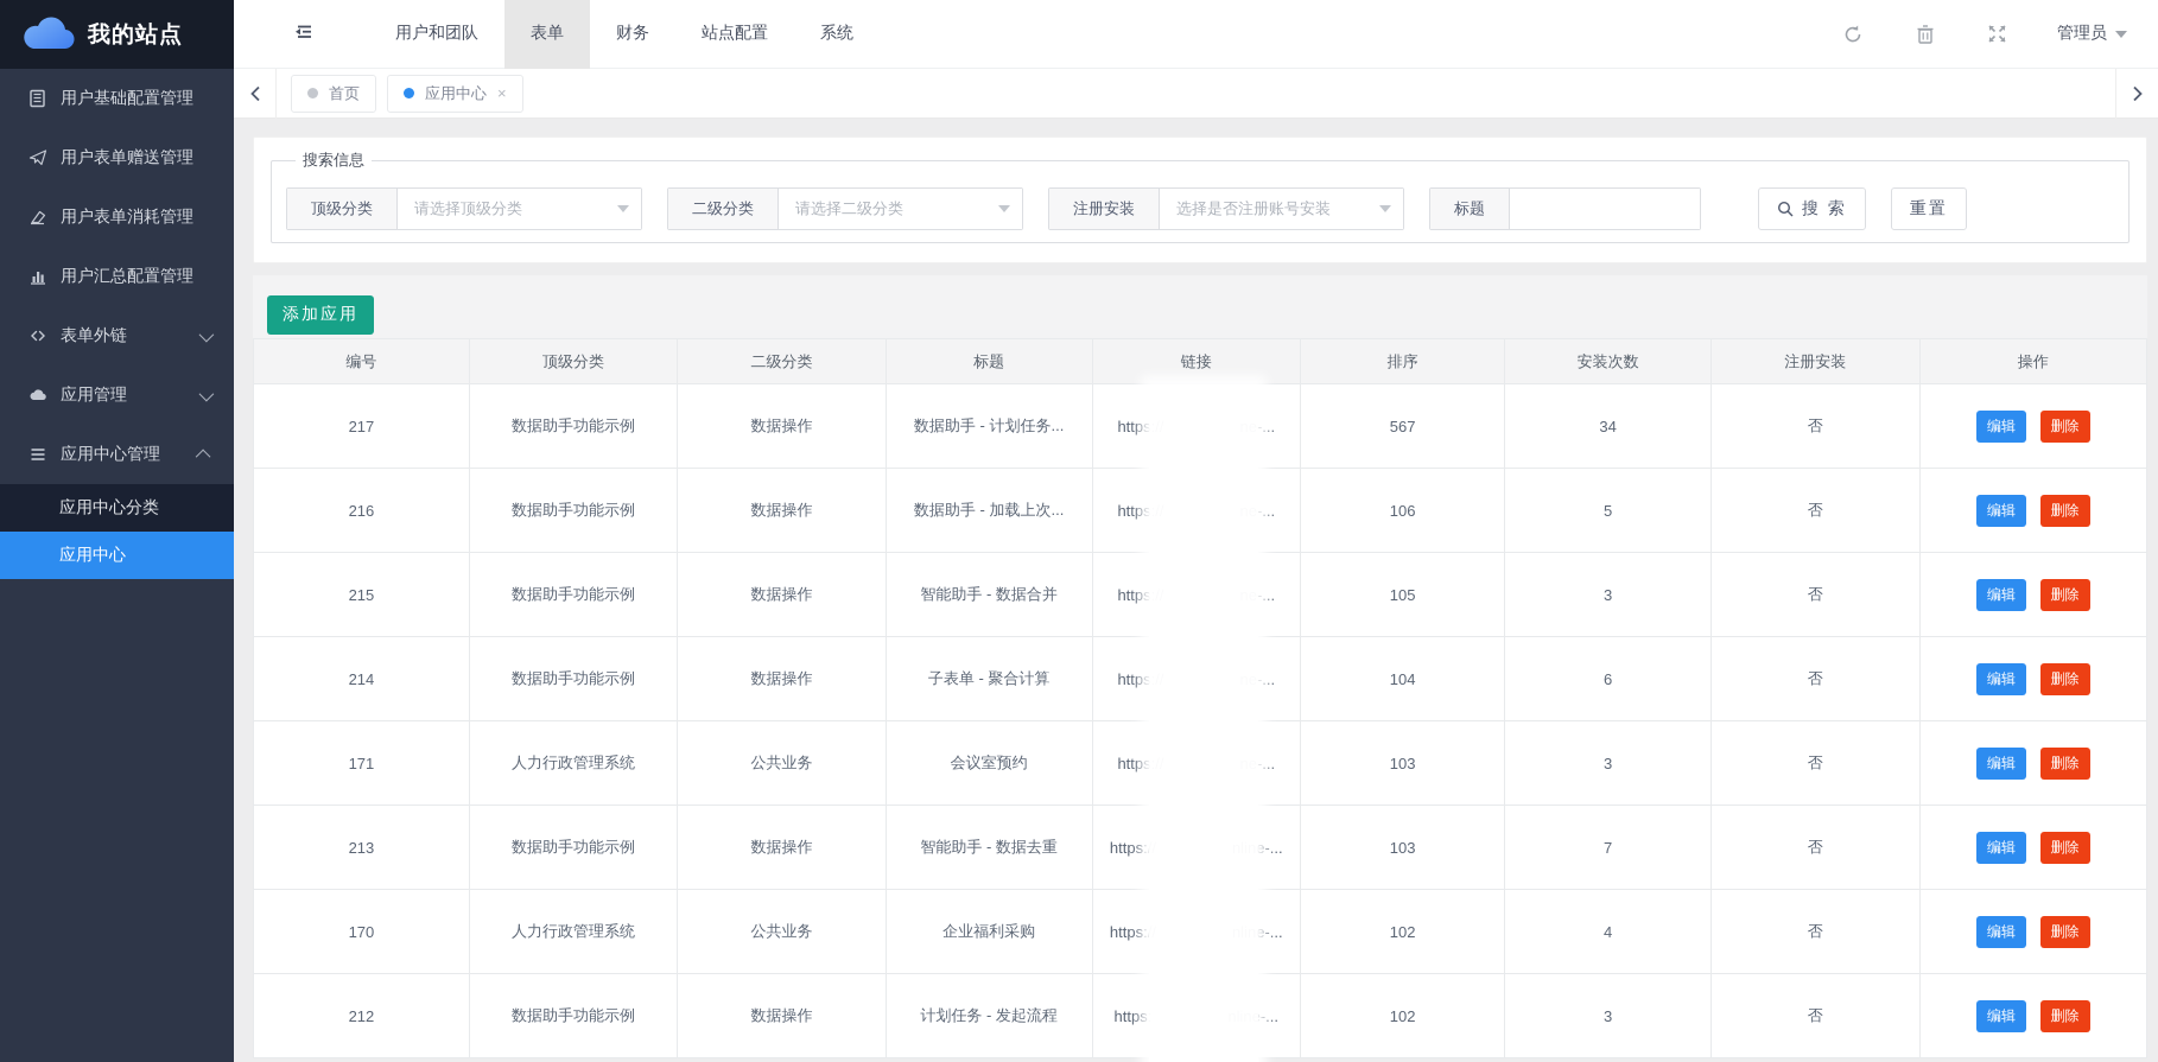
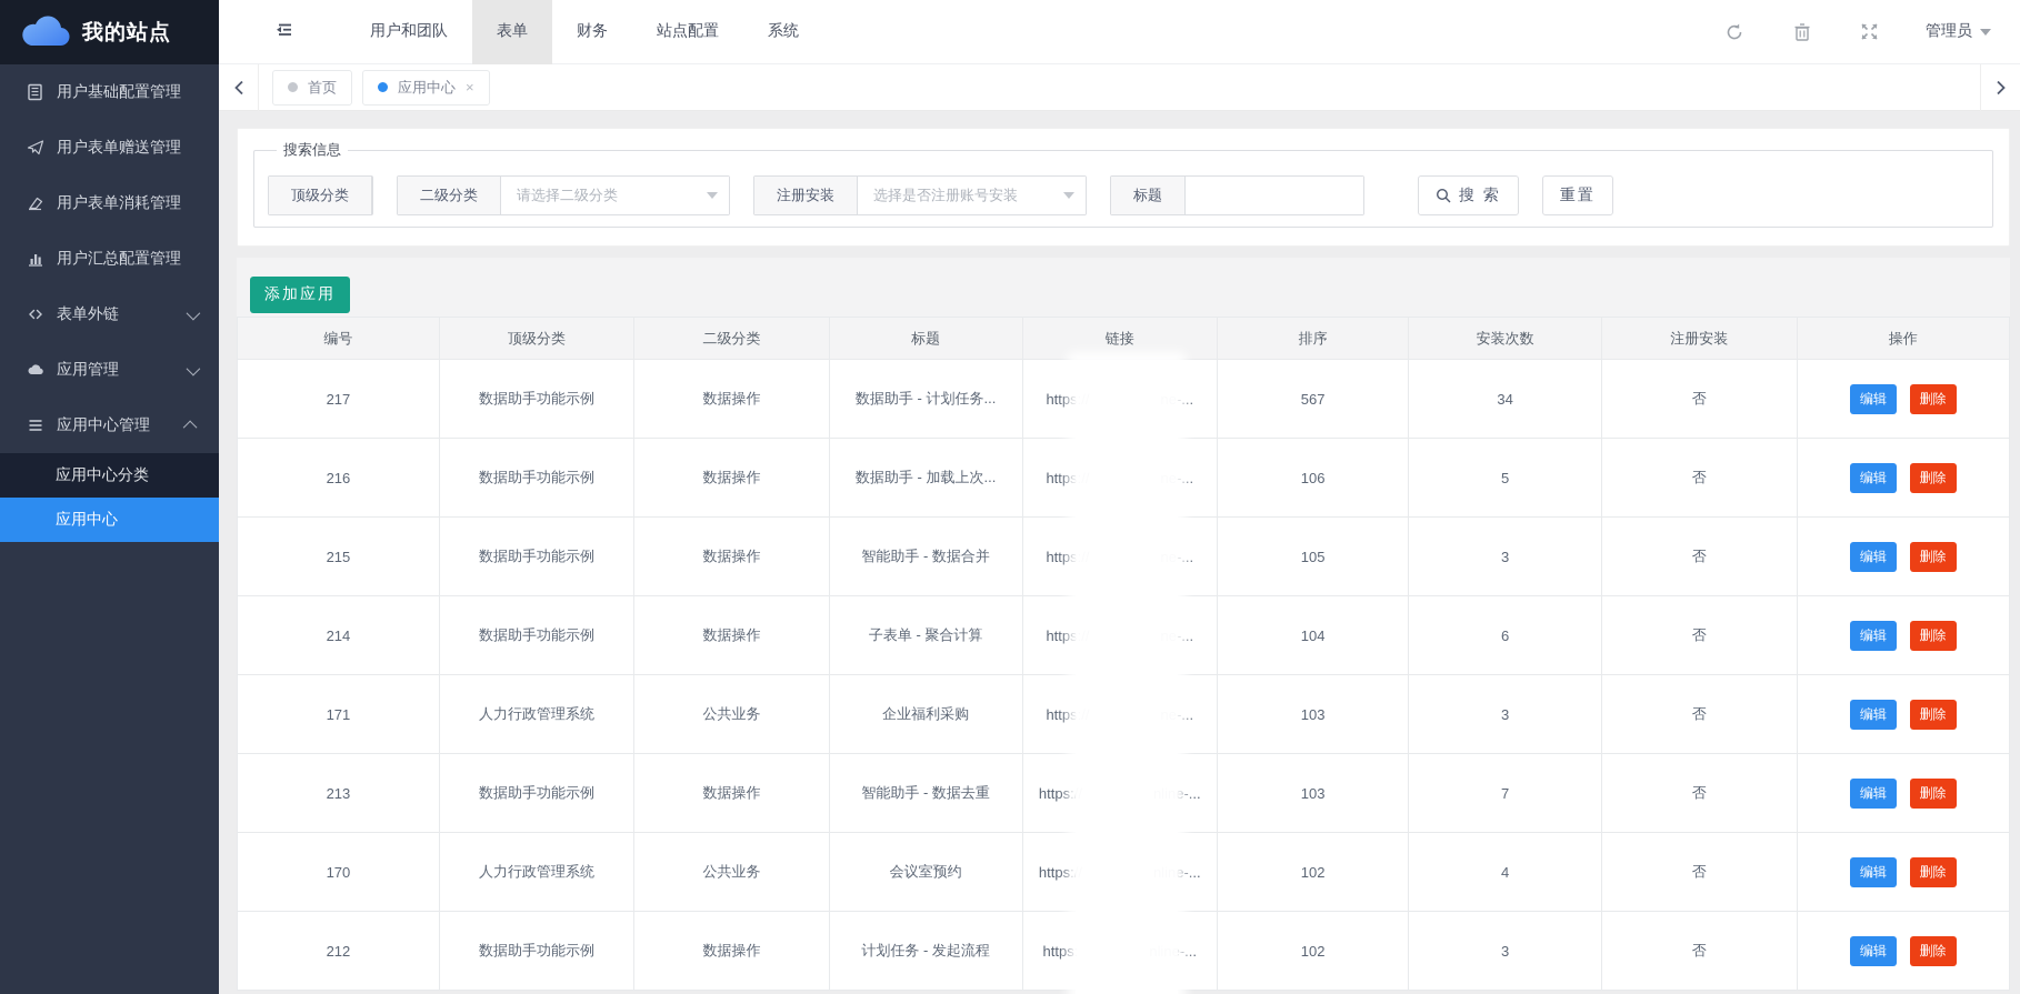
  我的站点
  用户基础配置管理
  用户表单赠送管理
  用户表单消耗管理
  用户汇总配置管理
  表单外链
  应用管理
  应用中心管理
  应用中心分类
  应用中心
  用户和团队
  表单
  财务
  站点配置
  系统
  管理员
  首页
  应用中心
  ×
  搜索信息
  顶级分类
- 请选择顶级分类
  二级分类
  请选择二级分类
  注册安装
  选择是否注册账号安装
  标题
  搜 索
  重置
  添加应用
  编号	顶级分类	二级分类	标题	链接	排序	安装次数	注册安装	操作
  217	数据助手功能示例	数据操作	数据助手 - 计划任务...	https -...	567	34	否	编辑 删除
  216	数据助手功能示例	数据操作	数据助手 - 加载上次...	https -...	106	5	否	编辑 删除
  215	数据助手功能示例	数据操作	智能助手 - 数据合并	https -...	105	3	否	编辑 删除
  214	数据助手功能示例	数据操作	子表单 - 聚合计算	https -...	104	6	否	编辑 删除
- 171	人力行政管理系统	公共业务	会议室预约	https -...	103	3	否	编辑 删除
+ 171	人力行政管理系统	公共业务	企业福利采购	https -...	103	3	否	编辑 删除
  213	数据助手功能示例	数据操作	智能助手 - 数据去重	https: e-...	103	7	否	编辑 删除
- 170	人力行政管理系统	公共业务	企业福利采购	https: e-...	102	4	否	编辑 删除
+ 170	人力行政管理系统	公共业务	会议室预约	https: e-...	102	4	否	编辑 删除
  212	数据助手功能示例	数据操作	计划任务 - 发起流程	https -...	102	3	否	编辑 删除
